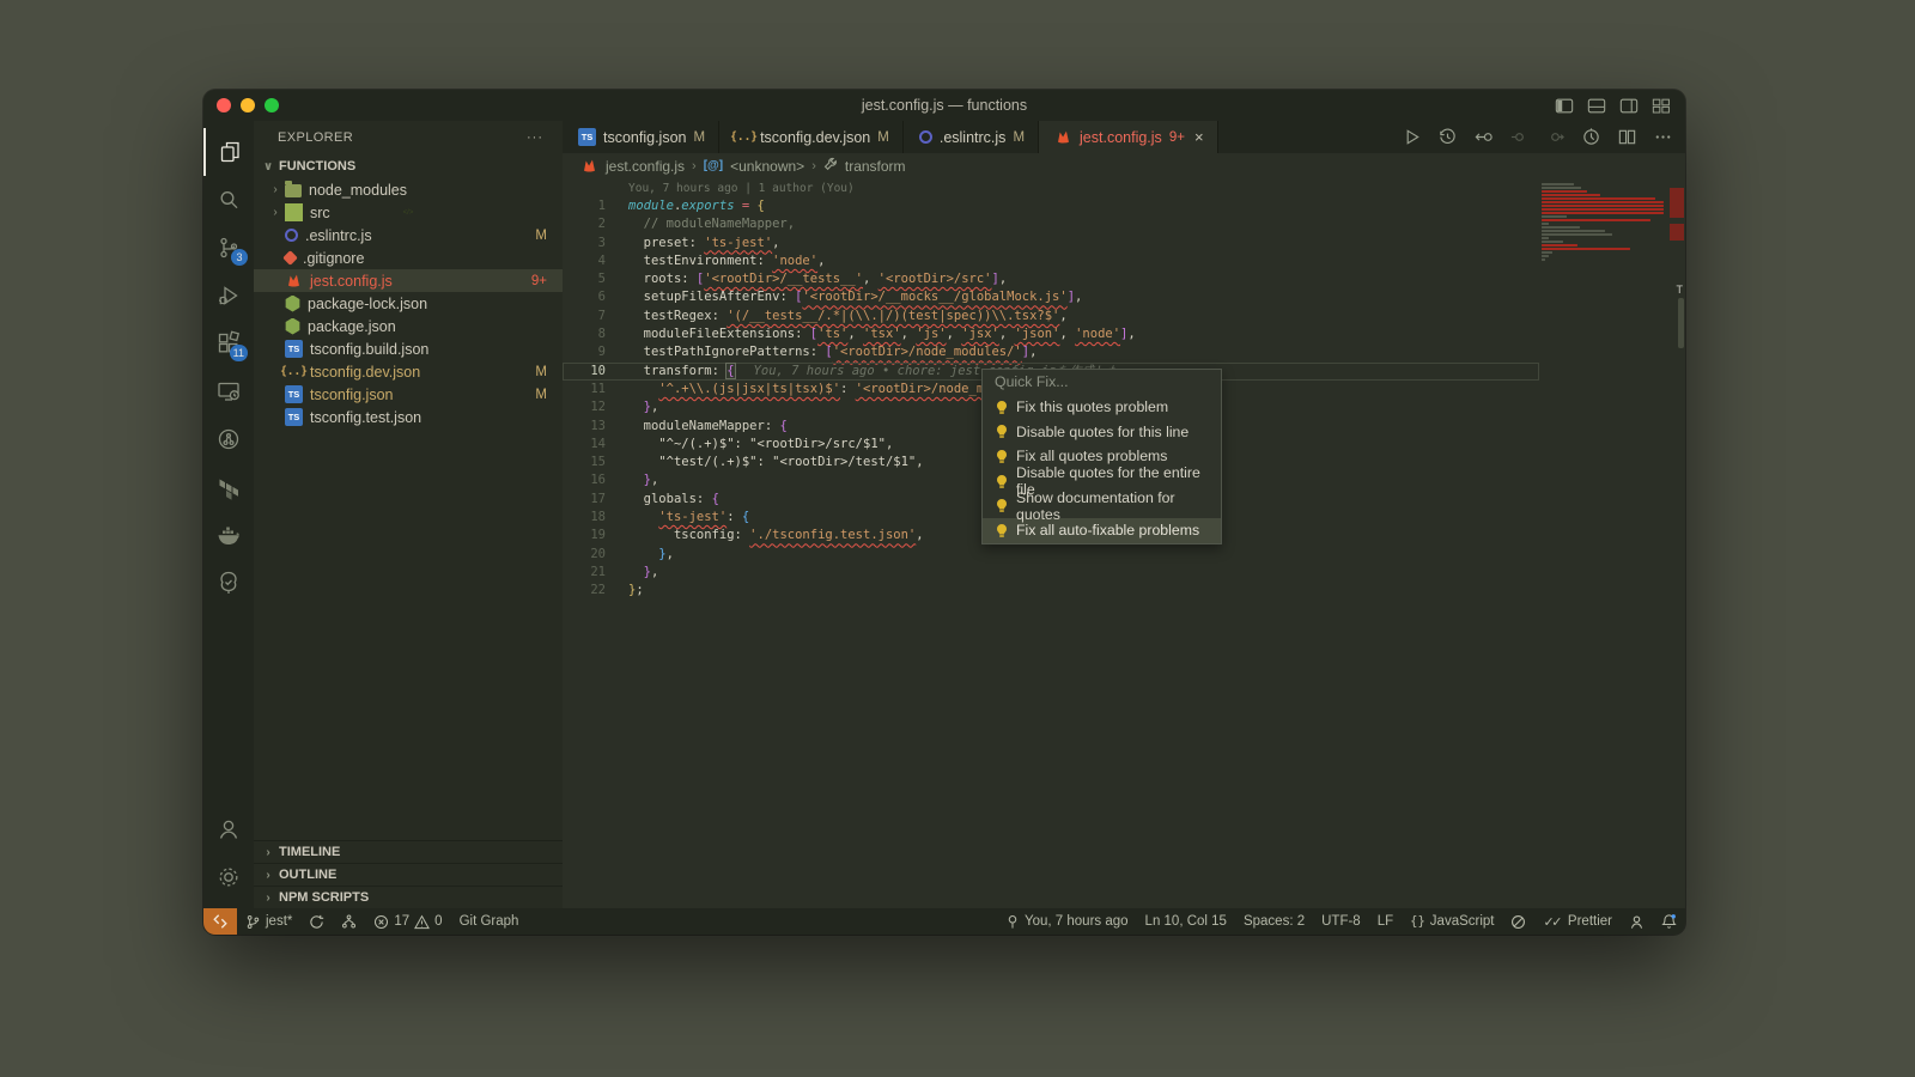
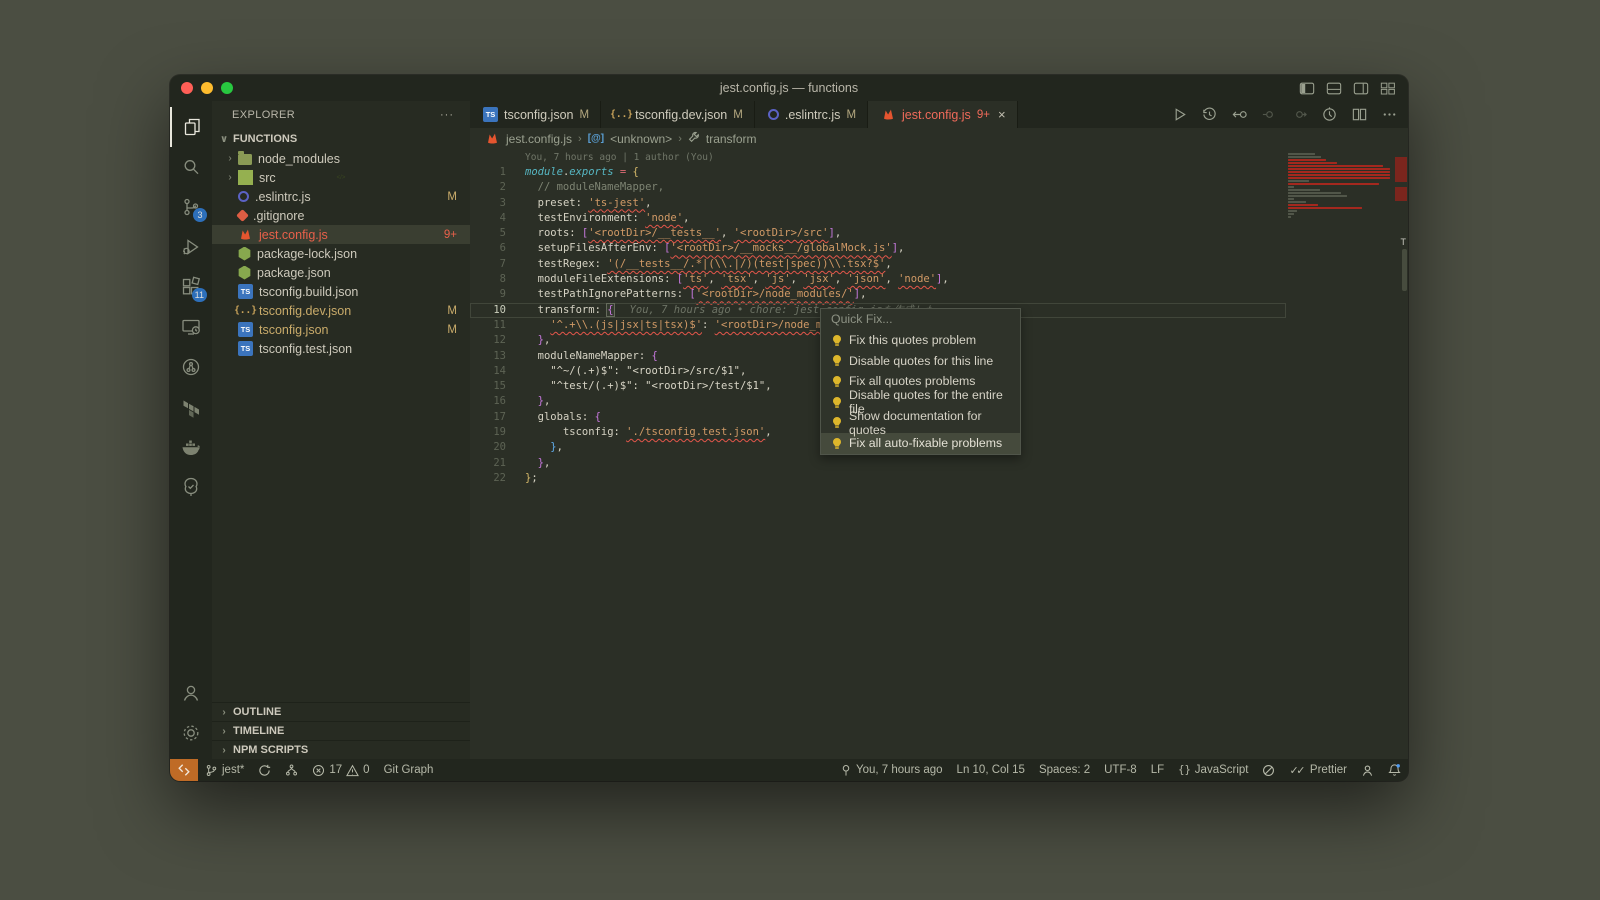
  jest.config.js — functions
  3
  11
  EXPLORER
  ···
  ∨
  FUNCTIONS
  ›
  node_modules
  .eslintrc.js
  M
  .gitignore
  jest.config.js
  9+
  package-lock.json
  package.json
  TS
  tsconfig.build.json
  {..}
  tsconfig.dev.json
  M
  TS
  tsconfig.json
  M
  TS
  tsconfig.test.json
  ›
- TIMELINE
+ OUTLINE
  ›
- OUTLINE
+ TIMELINE
  ›
  NPM SCRIPTS
  TS
  tsconfig.json
  M
  {..}
  tsconfig.dev.json
  M
  .eslintrc.js
  M
  jest.config.js
  9+
  ×
  jest.config.js
  ›
  [@]
  <unknown>
  ›
  transform
  You, 7 hours ago | 1 author (You)
  1
  module.exports = {
  2
  // moduleNameMapper,
  3
  preset: 'ts-jest',
  4
  testEnvironment: 'node',
  5
  roots: ['<rootDir>/__tests__', '<rootDir>/src'],
  6
  setupFilesAfterEnv: ['<rootDir>/__mocks__/globalMock.js'],
  7
  testRegex: '(/__tests__/.*|(\\.|/)(test|spec))\\.tsx?$',
  8
  moduleFileExtensions: ['ts', 'tsx', 'js', 'jsx', 'json', 'node'],
  9
  testPathIgnorePatterns: ['<rootDir>/node_modules/'],
  10
  transform: { You, 7 hours ago • chore: jest
  11
  '^.+\\.(js|jsx|ts|tsx)$': '<rootDir>/node_m
  12
  },
  13
  moduleNameMapper: {
  14
  "^~/(.+)$": "<rootDir>/src/$1",
  15
  "^test/(.+)$": "<rootDir>/test/$1",
  16
  },
  17
  globals: {
- 18
- 'ts-jest': {
  19
  tsconfig: './tsconfig.test.json',
  20
  },
  21
  },
  22
  };
  T
  Quick Fix...
  Fix this quotes problem
  Disable quotes for this line
  Fix all quotes problems
  Disable quotes for the entire file
  Show documentation for quotes
  Fix all auto-fixable problems
  jest*
  17
  0
  Git Graph
  You, 7 hours ago
  Ln 10, Col 15
  Spaces: 2
  UTF-8
  LF
  {}
  JavaScript
  ✓✓
  Prettier
